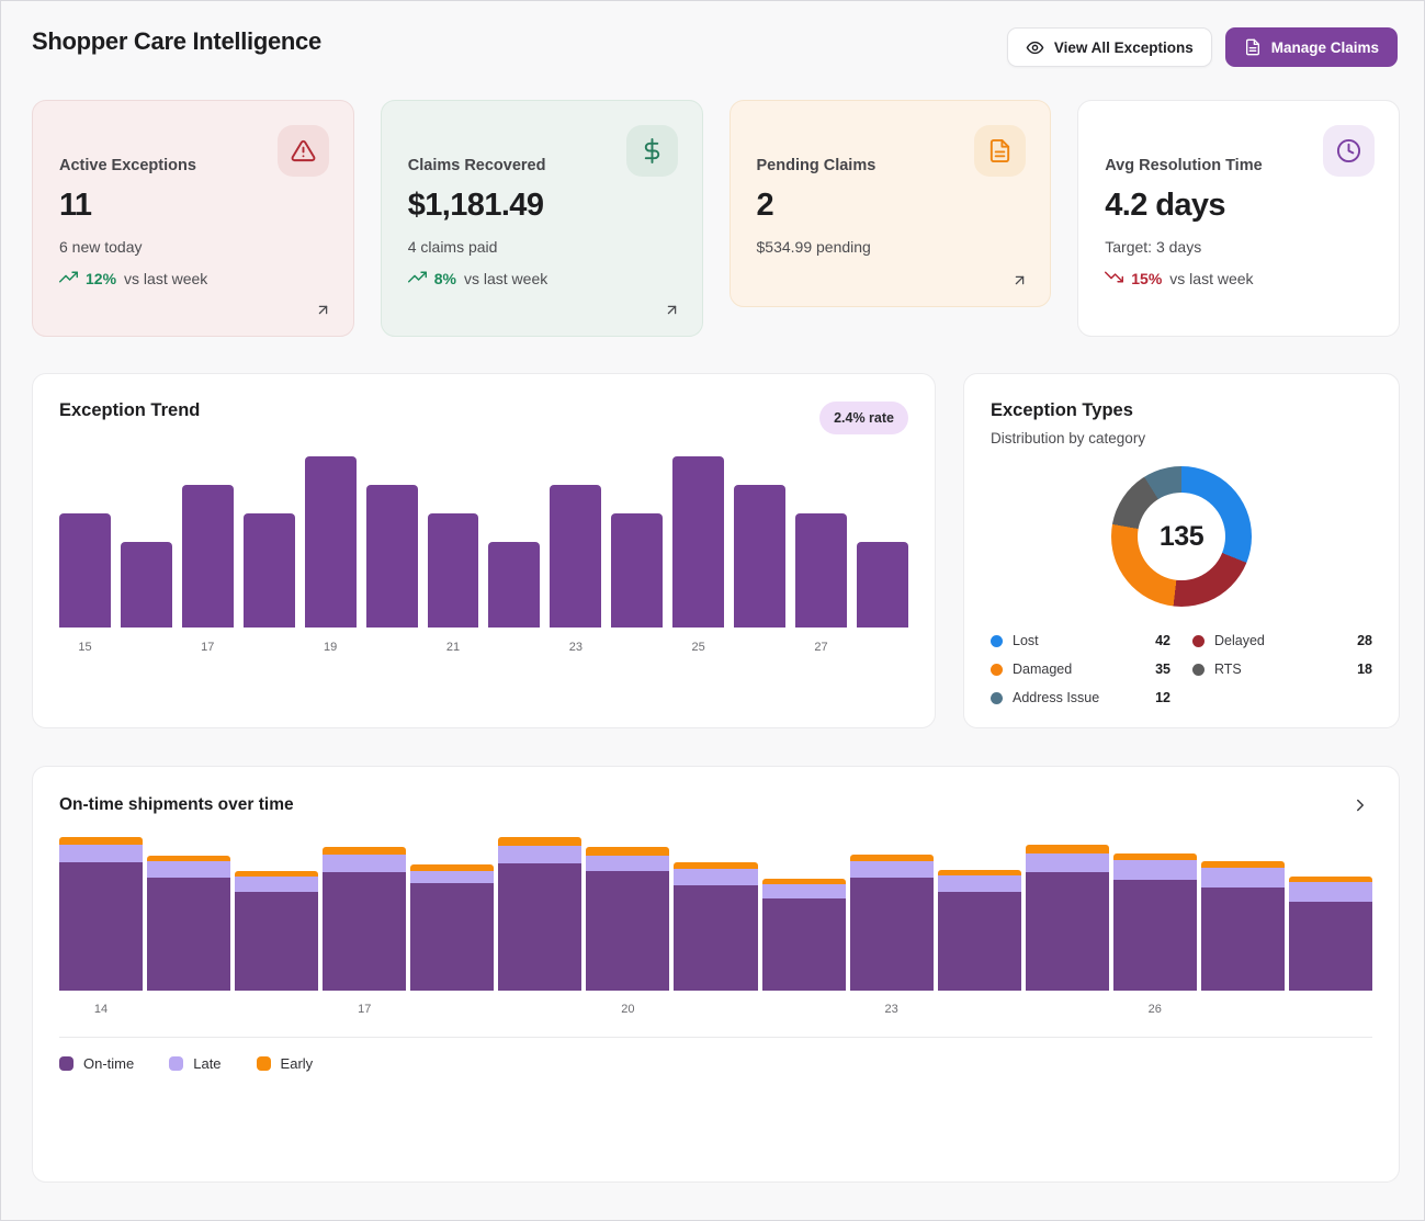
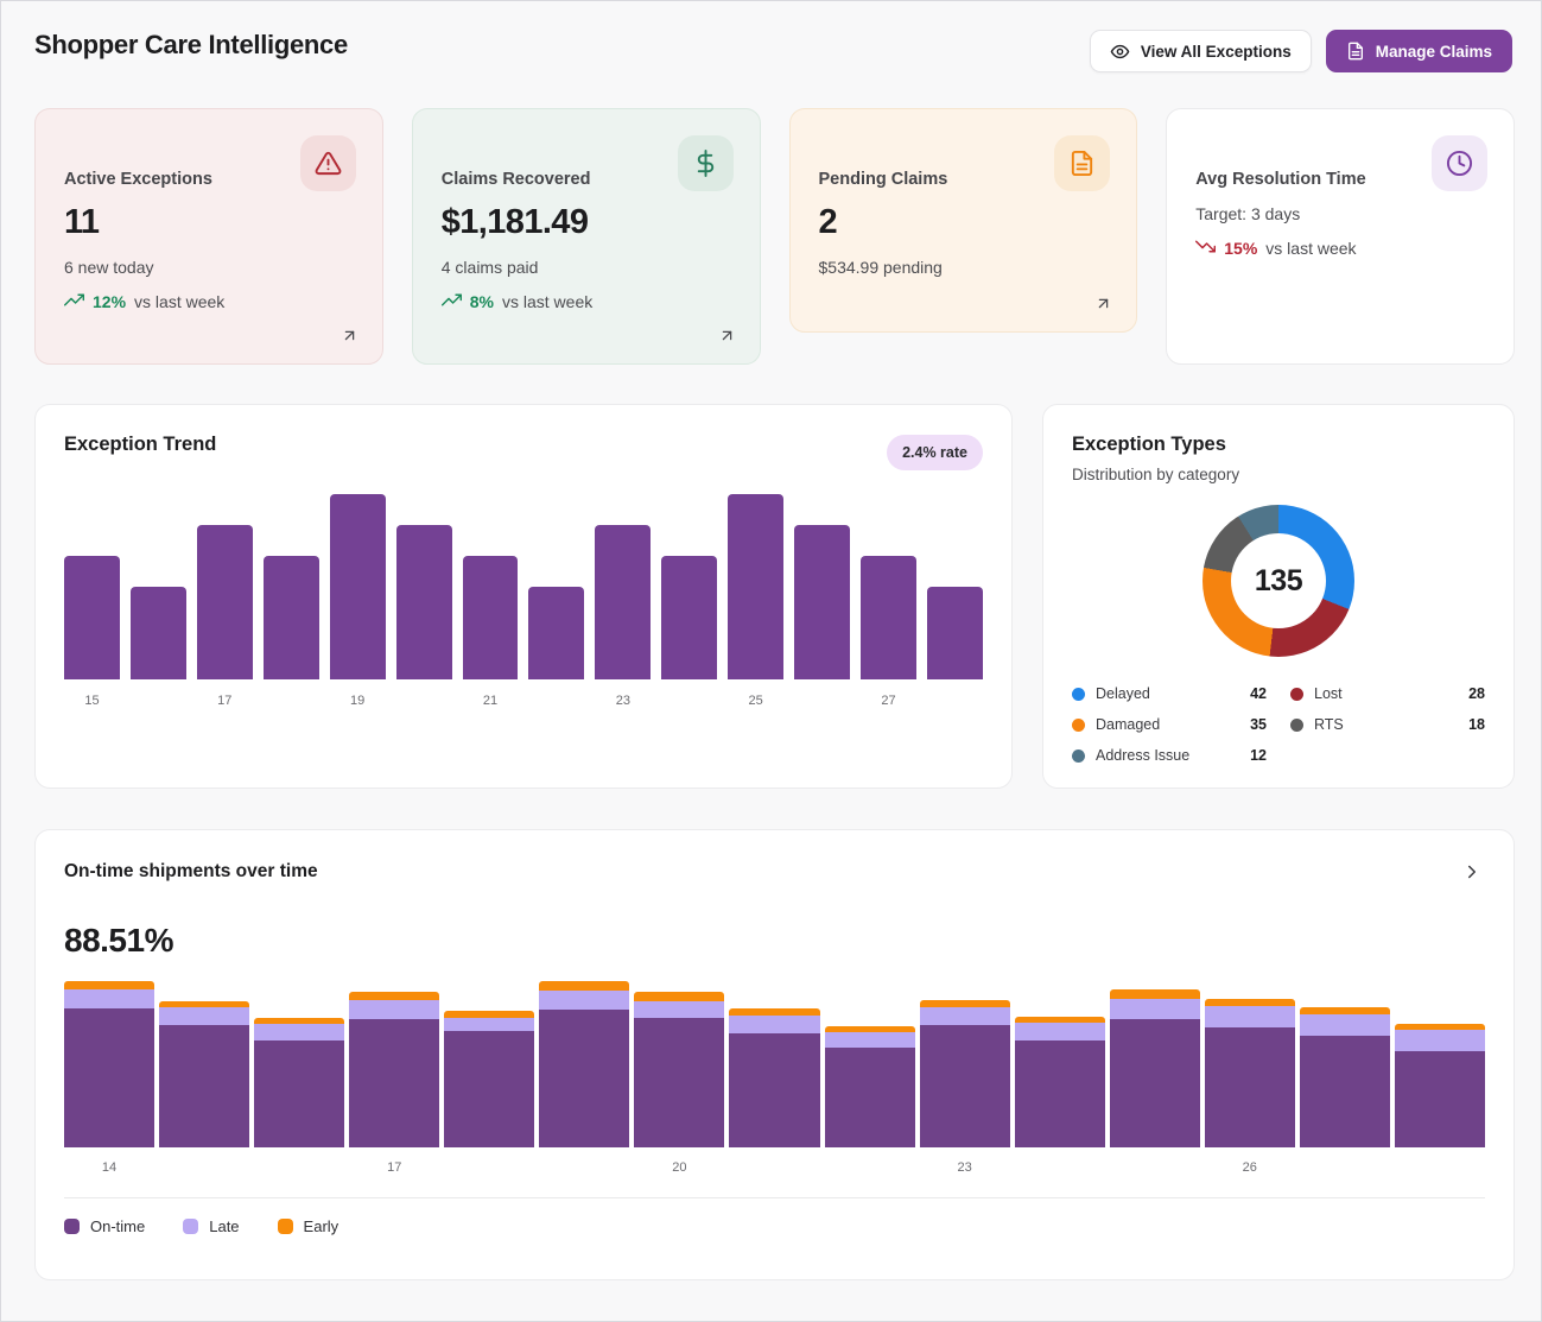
  Shopper Care Intelligence
  View All Exceptions
  Manage Claims
  Active Exceptions
  11
  6 new today
  12%
  vs last week
  Claims Recovered
  $1,181.49
  4 claims paid
  8%
  vs last week
  Pending Claims
  2
  $534.99 pending
  Avg Resolution Time
- 4.2 days
  Target: 3 days
  15%
  vs last week
  Exception Trend
  2.4% rate
  15
  17
  19
  21
  23
  25
  27
  Exception Types
  Distribution by category
  135
- Lost
+ Delayed
  42
- Delayed
+ Lost
  28
  Damaged
  35
  RTS
  18
  Address Issue
  12
  On-time shipments over time
+ 88.51%
  14
  17
  20
  23
  26
  On-time
  Late
  Early
